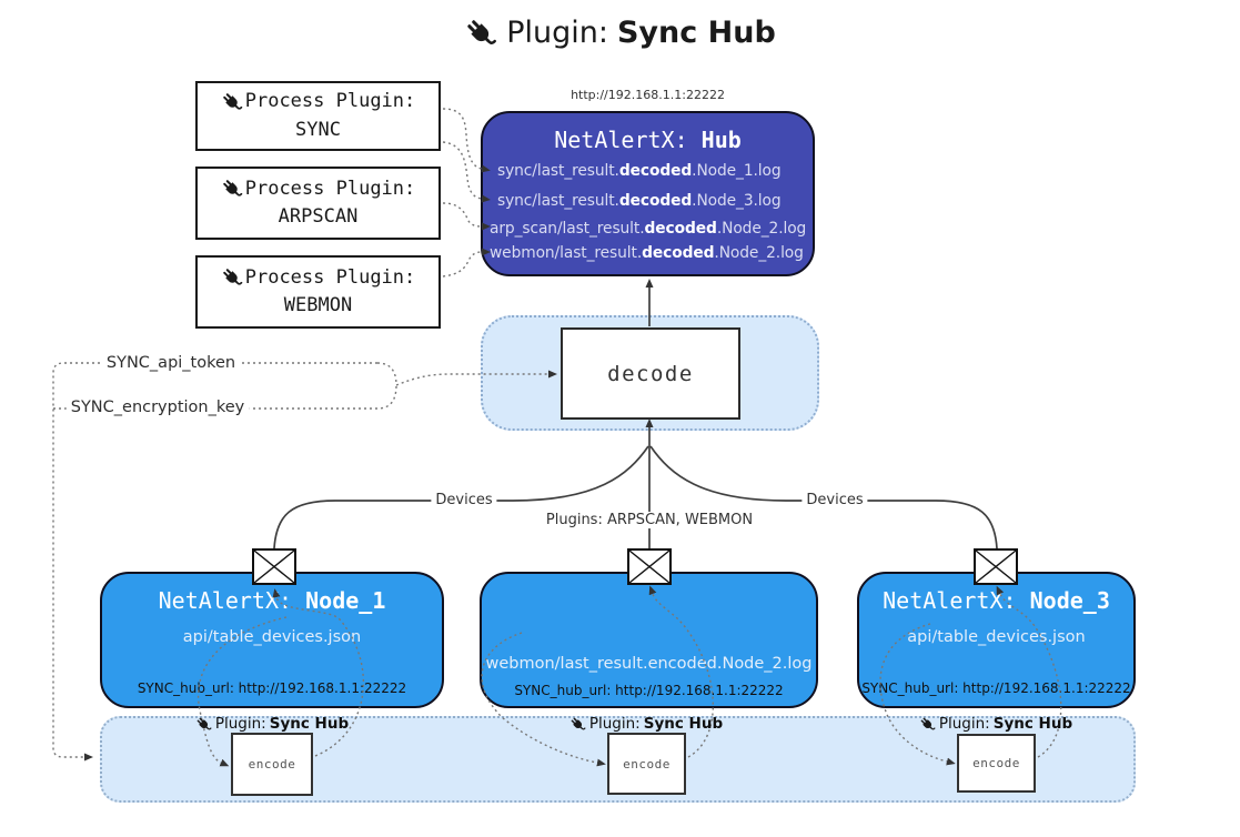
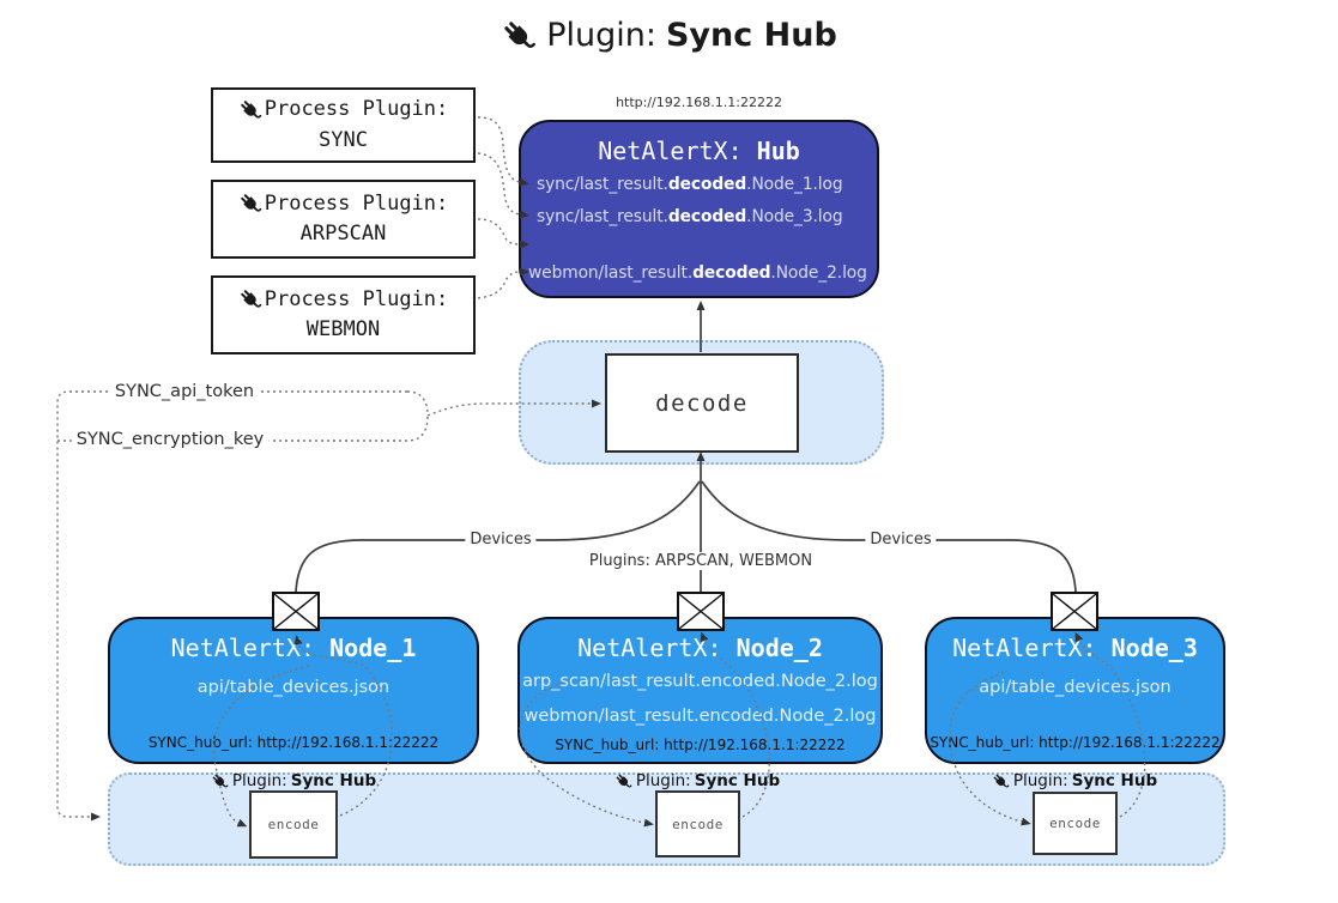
  Plugin:
  Sync Hub
  Process Plugin:
  SYNC
  Process Plugin:
  ARPSCAN
  Process Plugin:
  WEBMON
  http://192.168.1.1:22222
  NetAlertX: Hub
  sync/last_result.decoded.Node_1.log
  sync/last_result.decoded.Node_3.log
- arp_scan/last_result.decoded.Node_2.log
  webmon/last_result.decoded.Node_2.log
  decode
  NetAlertX: Node_1
  api/tale_devices.json
  SYNC_hub_url: http://192.168.1.1:22222
+ NetAlertX: Node_2
+ arp_scan/last_result.encoded.Node_2.log
  webmon/last_result.encoded.Node_2.log
  SYNC_hub_url: http://192.168.1.1:22222
  NetAlertX: Node_3
  api/table_devices.json
  SYNC_hub_url: http://192.168.1.1:22222
  encode
  encode
  encode
  SYNC_api_token
  SYNC_encryption_key
  Devices
  Devices
  Plugins: ARPSCAN, WEBMON
  Plugin:
  Sync Hub
  Plugin:
  Sync Hub
  Plugin:
  Sync Hub
